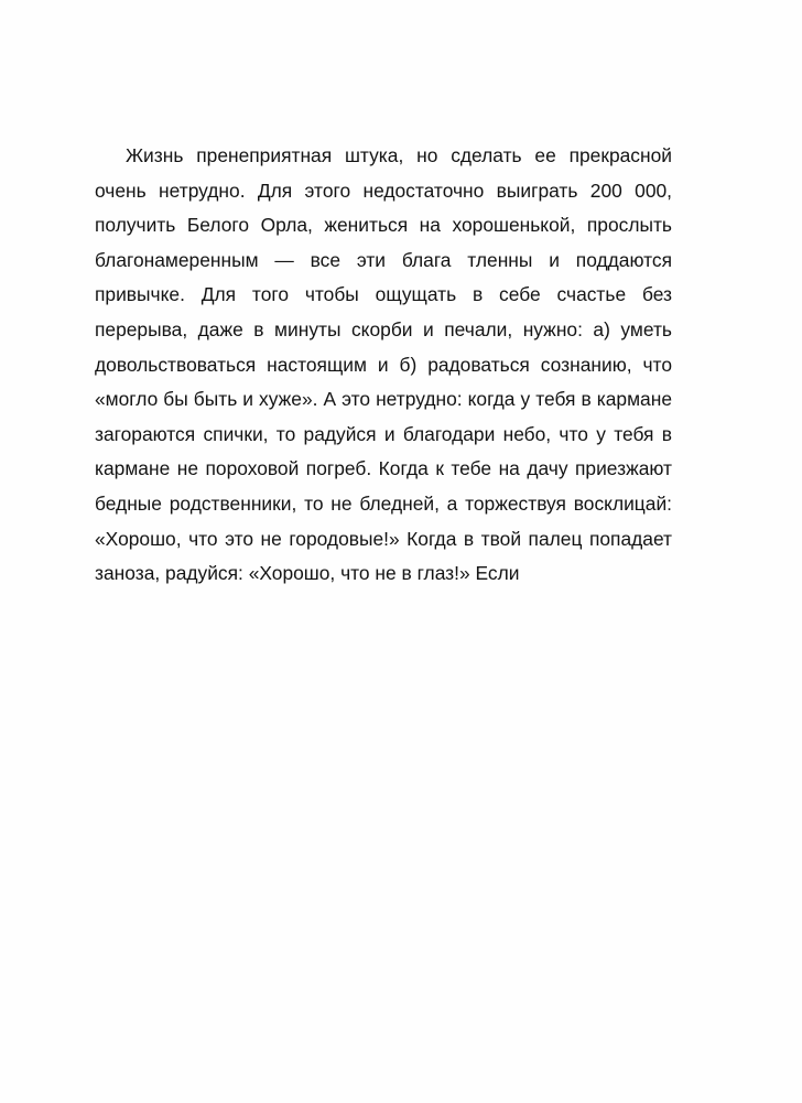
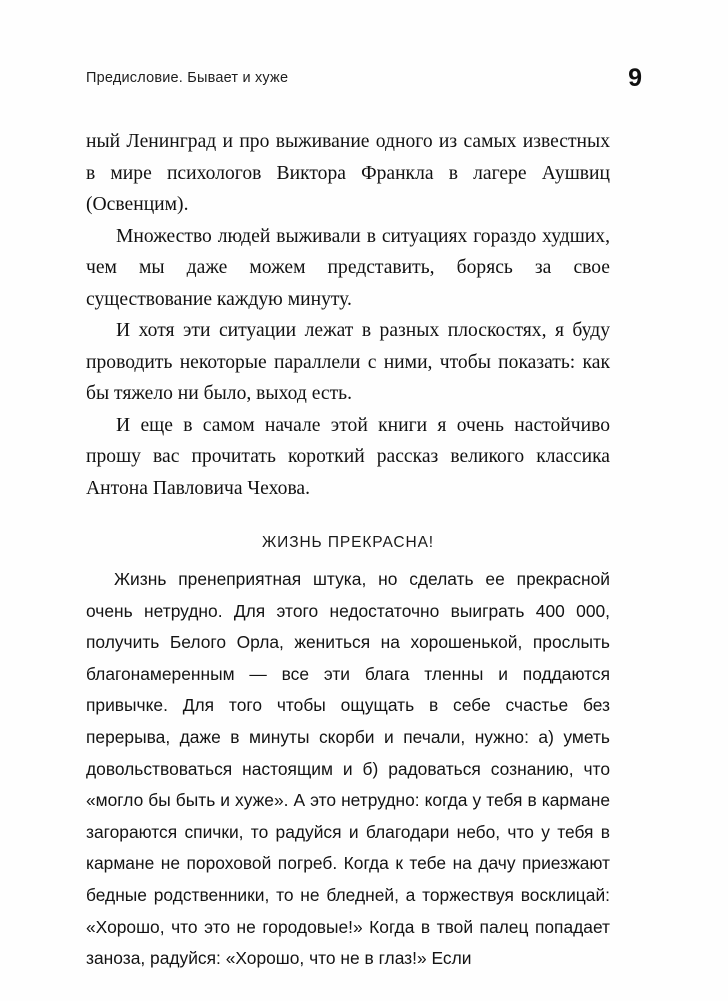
+ Предисловие. Бывает и хуже
+ 9
+ ный Ленинград и про выживание одного из самых известных в мире психологов Виктора Франкла в лагере Аушвиц (Освенцим).
+ Множество людей выживали в ситуациях гораздо худших, чем мы даже можем представить, борясь за свое существование каждую минуту.
+ И хотя эти ситуации лежат в разных плоскостях, я буду проводить некоторые параллели с ними, чтобы показать: как бы тяжело ни было, выход есть.
+ И еще в самом начале этой книги я очень настойчиво прошу вас прочитать короткий рассказ великого классика Антона Павловича Чехова.
+ ЖИЗНЬ ПРЕКРАСНА!
- Жизнь пренеприятная штука, но сделать ее прекрасной очень нетрудно. Для этого недостаточно выиграть 200 000, получить Белого Орла, жениться на хорошенькой, прослыть благонамеренным — все эти блага тленны и поддаются привычке. Для того чтобы ощущать в себе счастье без перерыва, даже в минуты скорби и печали, нужно: а) уметь довольствоваться настоящим и б) радоваться сознанию, что «могло бы быть и хуже». А это нетрудно: когда у тебя в кармане загораются спички, то радуйся и благодари небо, что у тебя в кармане не пороховой погреб. Когда к тебе на дачу приезжают бедные родственники, то не бледней, а торжествуя восклицай: «Хорошо, что это не городовые!» Когда в твой палец попадает заноза, радуйся: «Хорошо, что не в глаз!» Если
+ Жизнь пренеприятная штука, но сделать ее прекрасной очень нетрудно. Для этого недостаточно выиграть 400 000, получить Белого Орла, жениться на хорошенькой, прослыть благонамеренным — все эти блага тленны и поддаются привычке. Для того чтобы ощущать в себе счастье без перерыва, даже в минуты скорби и печали, нужно: а) уметь довольствоваться настоящим и б) радоваться сознанию, что «могло бы быть и хуже». А это нетрудно: когда у тебя в кармане загораются спички, то радуйся и благодари небо, что у тебя в кармане не пороховой погреб. Когда к тебе на дачу приезжают бедные родственники, то не бледней, а торжествуя восклицай: «Хорошо, что это не городовые!» Когда в твой палец попадает заноза, радуйся: «Хорошо, что не в глаз!» Если
